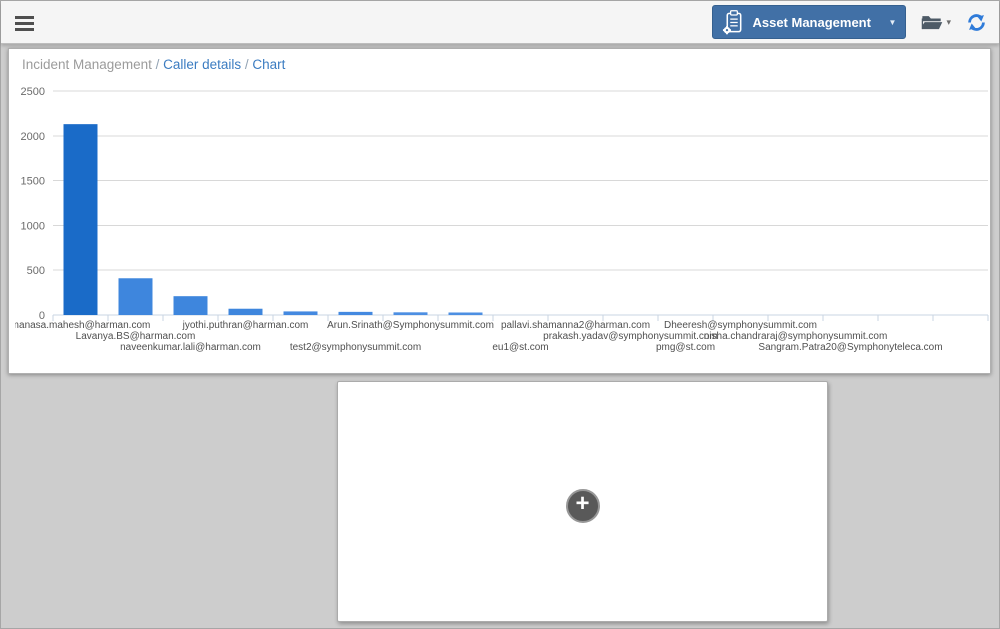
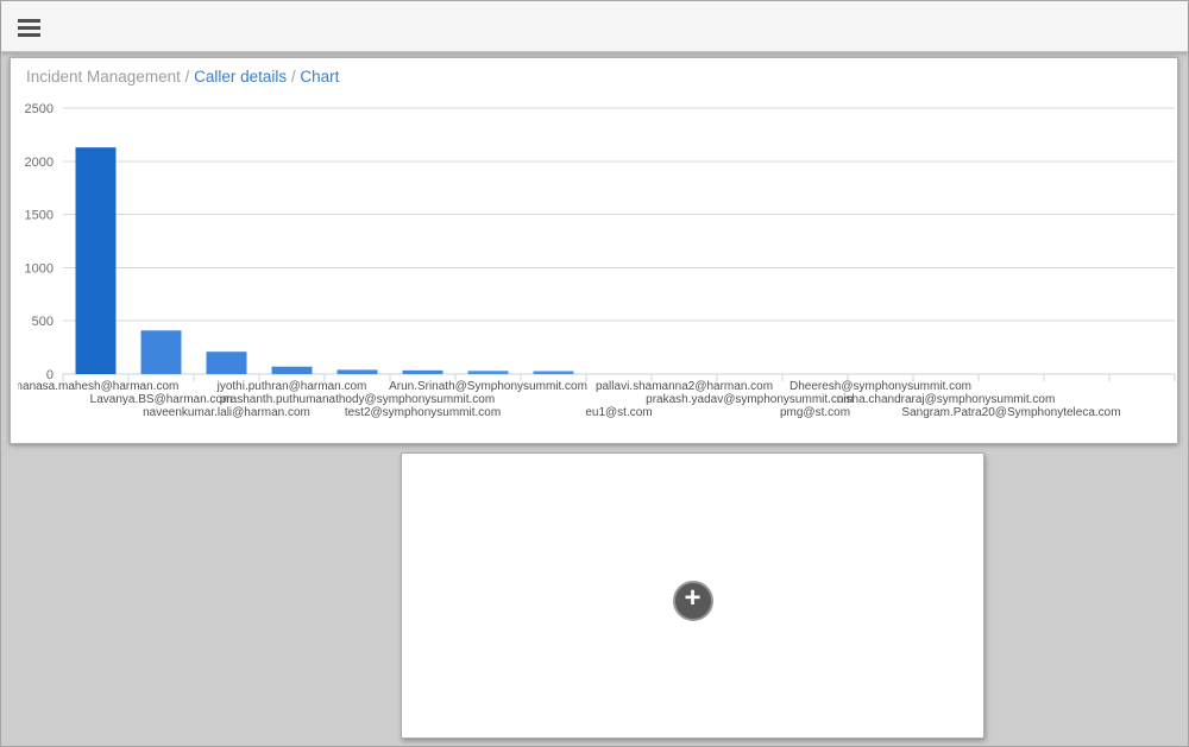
- Asset Management
- ▼
- ▾
  Incident Management / Caller details / Chart
  0
  500
  1000
  1500
  2000
  2500
  manasa.mahesh@harman.com
  Lavanya.BS@harman.com
  naveenkumar.lali@harman.com
  jyothi.puthran@harman.com
+ prashanth.puthumanathody@symphonysummit.com
  test2@symphonysummit.com
  Arun.Srinath@Symphonysummit.com
  eu1@st.com
  pallavi.shamanna2@harman.com
  prakash.yadav@symphonysummit.com
  pmg@st.com
  Dheeresh@symphonysummit.com
  nisha.chandraraj@symphonysummit.com
  Sangram.Patra20@Symphonyteleca.com
  +
